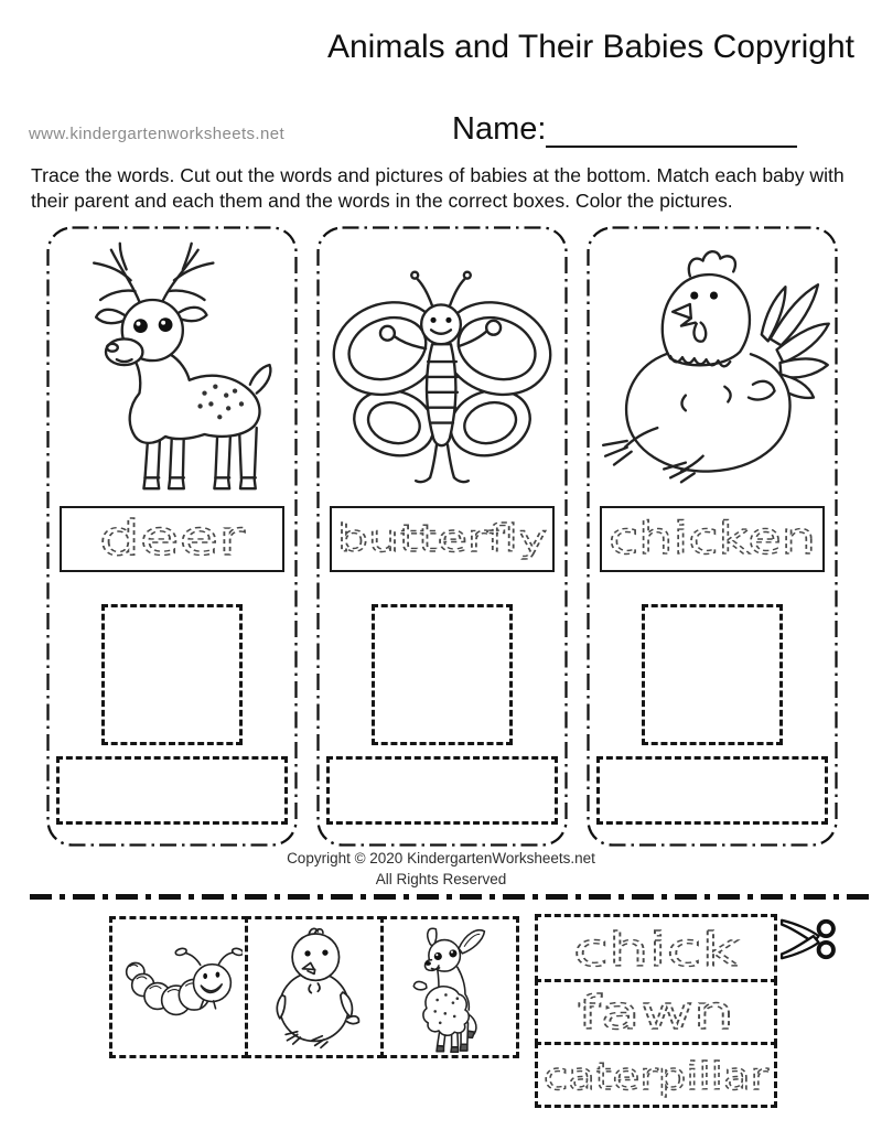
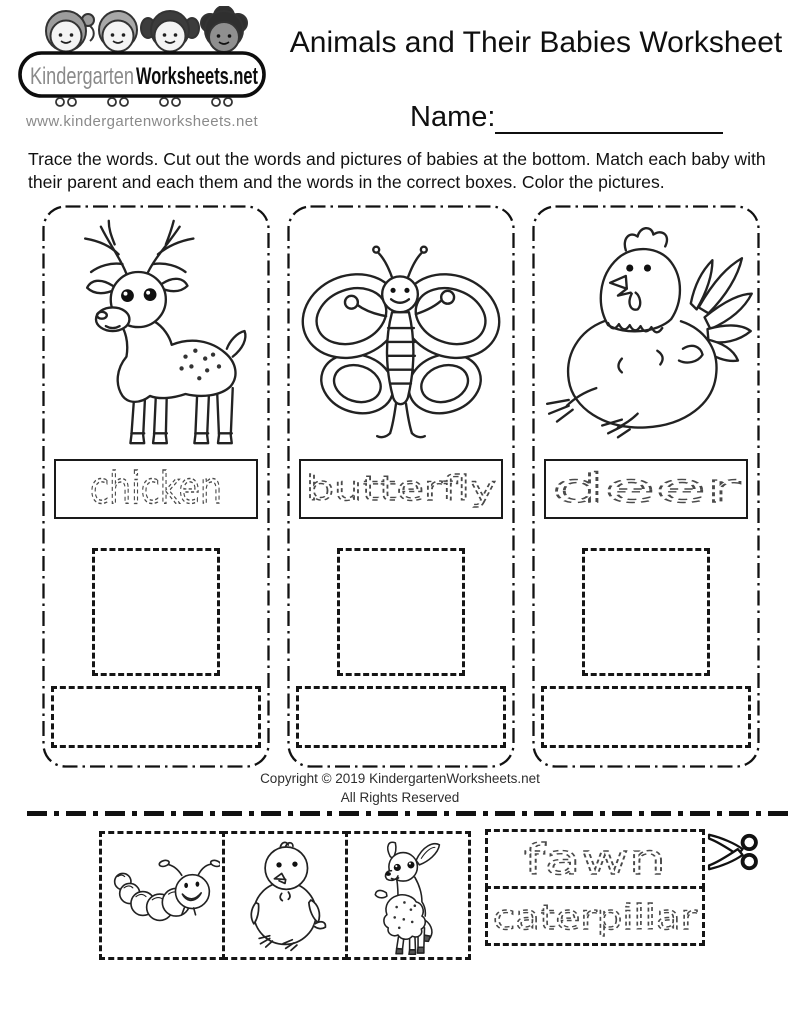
+ Kindergarten
+ Worksheets.net
  www.kindergartenworksheets.net
- Animals and Their Babies Copyright
+ Animals and Their Babies Worksheet
  Name:
  Trace the words. Cut out the words and pictures of babies at the bottom. Match each baby with their parent and each them and the words in the correct boxes. Color the pictures.
- deer
+ chicken
  butterfly
- chicken
+ deer
- Copyright © 2020 KindergartenWorksheets.net
+ Copyright © 2019 KindergartenWorksheets.net
  All Rights Reserved
- chick
  fawn
  caterpillar
